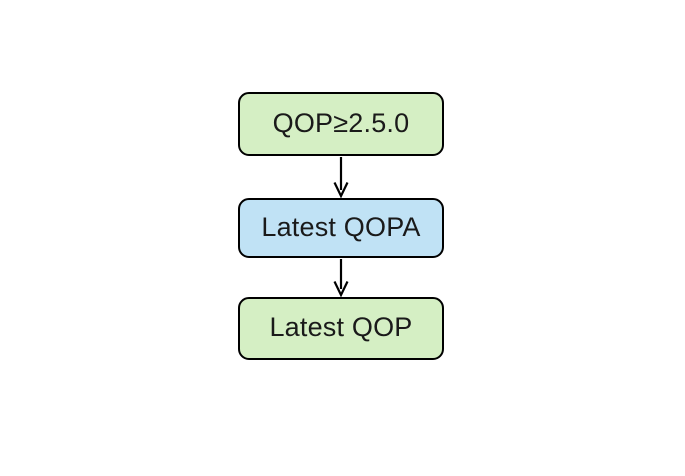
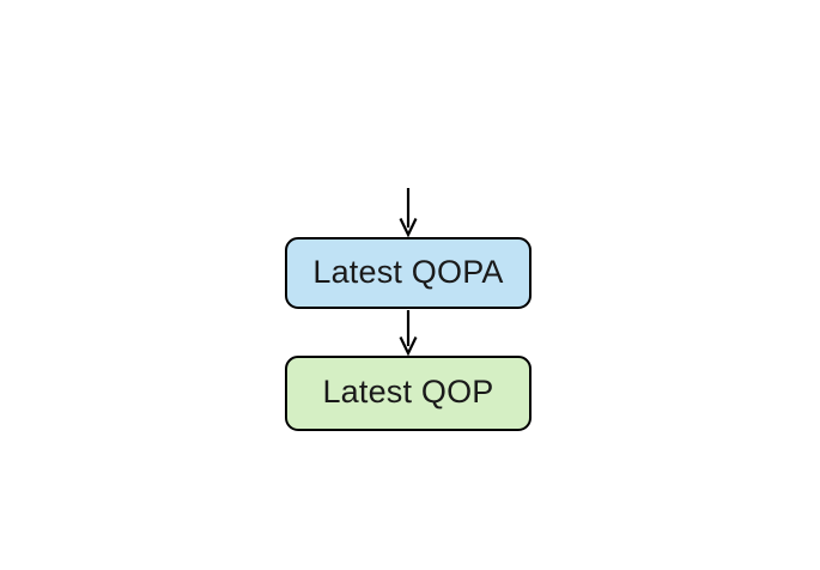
- QOP≥2.5.0
  Latest QOPA
  Latest QOP
